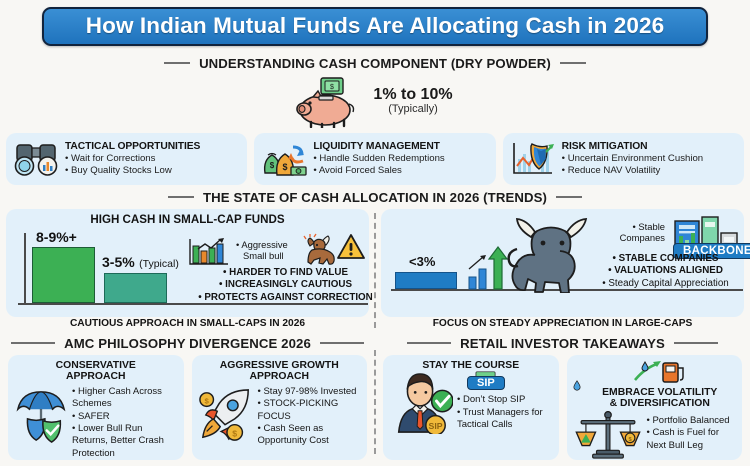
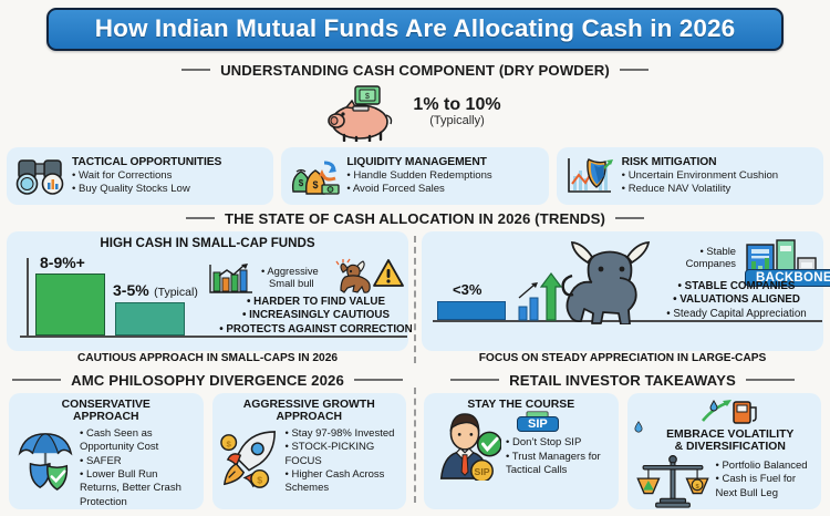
  How Indian Mutual Funds Are Allocating Cash in 2026
  UNDERSTANDING CASH COMPONENT (DRY POWDER)
  1% to 10%
  (Typically)
  TACTICAL OPPORTUNITIES
  Wait for Corrections
  Buy Quality Stocks Low
  $
  $
  LIQUIDITY MANAGEMENT
  Handle Sudden Redemptions
  Avoid Forced Sales
  RISK MITIGATION
  Uncertain Environment Cushion
  Reduce NAV Volatility
  THE STATE OF CASH ALLOCATION IN 2026 (TRENDS)
  HIGH CASH IN SMALL-CAP FUNDS
  8-9%+
  3-5% (Typical)
  • Aggressive
  Small bull
  • HARDER TO FIND VALUE
  • INCREASINGLY CAUTIOUS
  • PROTECTS AGAINST CORRECTION
  CAUTIOUS APPROACH IN SMALL-CAPS IN 2026
  <3%
  • Stable
  Companes
  BACKBONE
  • STABLE COMPANIES
  • VALUATIONS ALIGNED
  • Steady Capital Appreciation
  FOCUS ON STEADY APPRECIATION IN LARGE-CAPS
  AMC PHILOSOPHY DIVERGENCE 2026
  CONSERVATIVE
  APPROACH
- Higher Cash Across Schemes
+ Cash Seen as Opportunity Cost
  SAFER
  Lower Bull Run Returns, Better Crash Protection
  AGGRESSIVE GROWTH
  APPROACH
  $
  $
  Stay 97-98% Invested
  STOCK-PICKING FOCUS
- Cash Seen as Opportunity Cost
+ Higher Cash Across Schemes
  RETAIL INVESTOR TAKEAWAYS
  STAY THE COURSE
  SIP
  SIP
  Don’t Stop SIP
  Trust Managers for Tactical Calls
  EMBRACE VOLATILITY
  & DIVERSIFICATION
  Portfolio Balanced
  Cash is Fuel for Next Bull Leg
